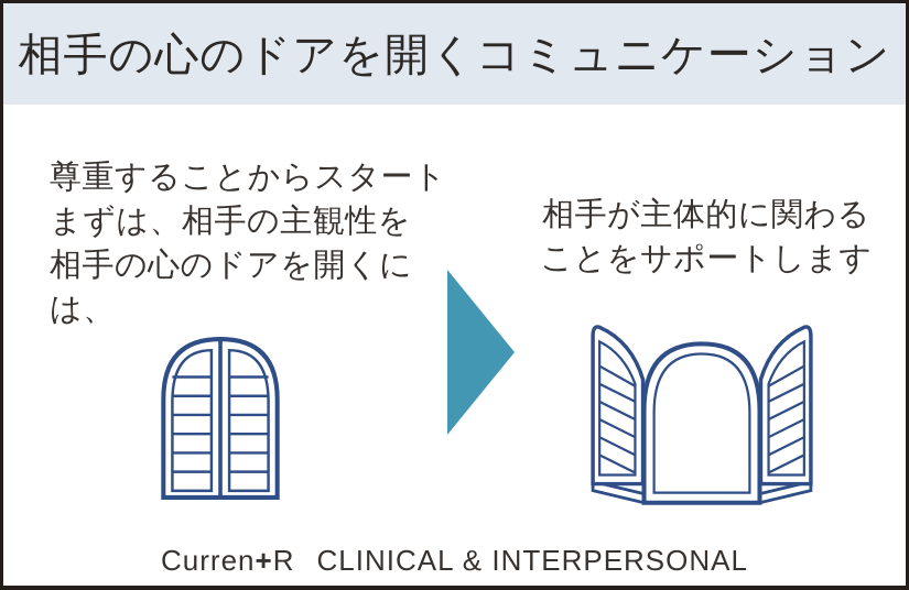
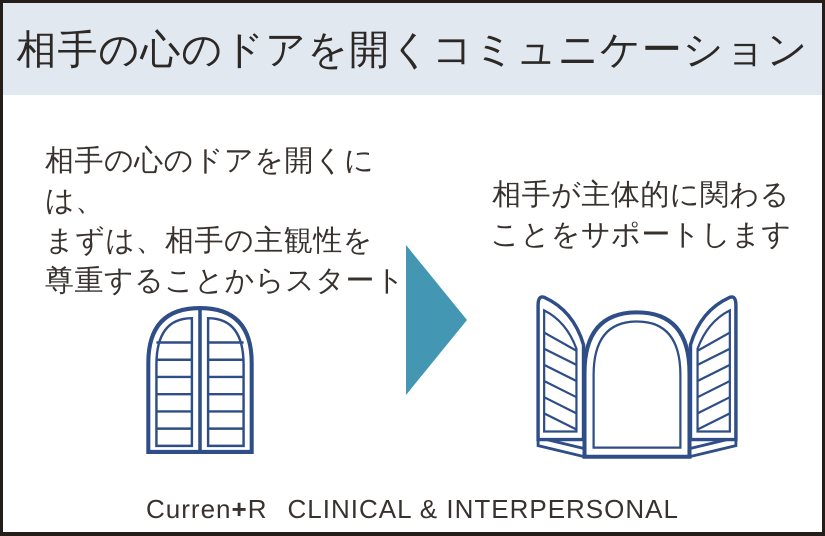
  相手の心のドアを開くコミュニケーション
- 尊重することからスタート
+ 相手の心のドアを開くには、
  まずは、相手の主観性を
- 相手の心のドアを開くには、
+ 尊重することからスタート
  相手が主体的に関わる
  ことをサポートします
  Curren+R CLINICAL & INTERPERSONAL
